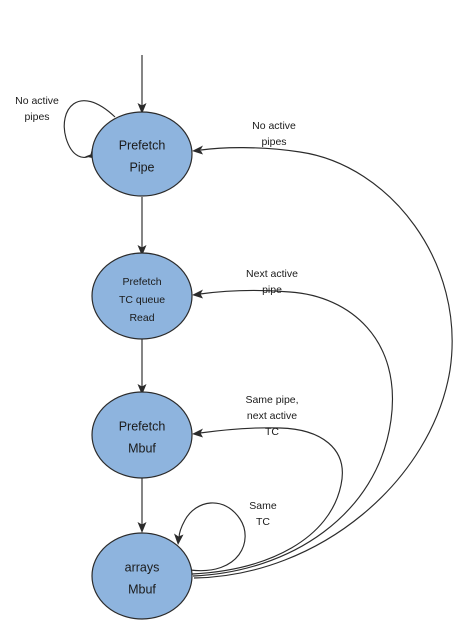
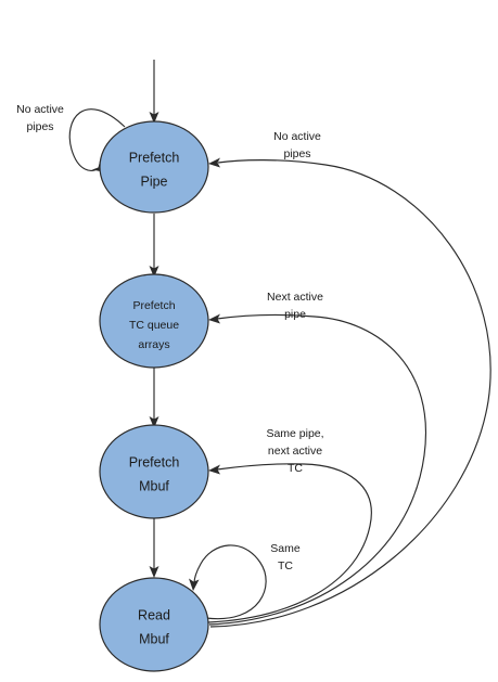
  Prefetch
  Pipe
  Prefetch
  TC queue
- Read
+ arrays
  Prefetch
  Mbuf
- arrays
+ Read
  Mbuf
  No active
  pipes
  No active
  pipes
  Next active
  pipe
  Same pipe,
  next active
  TC
  Same
  TC
